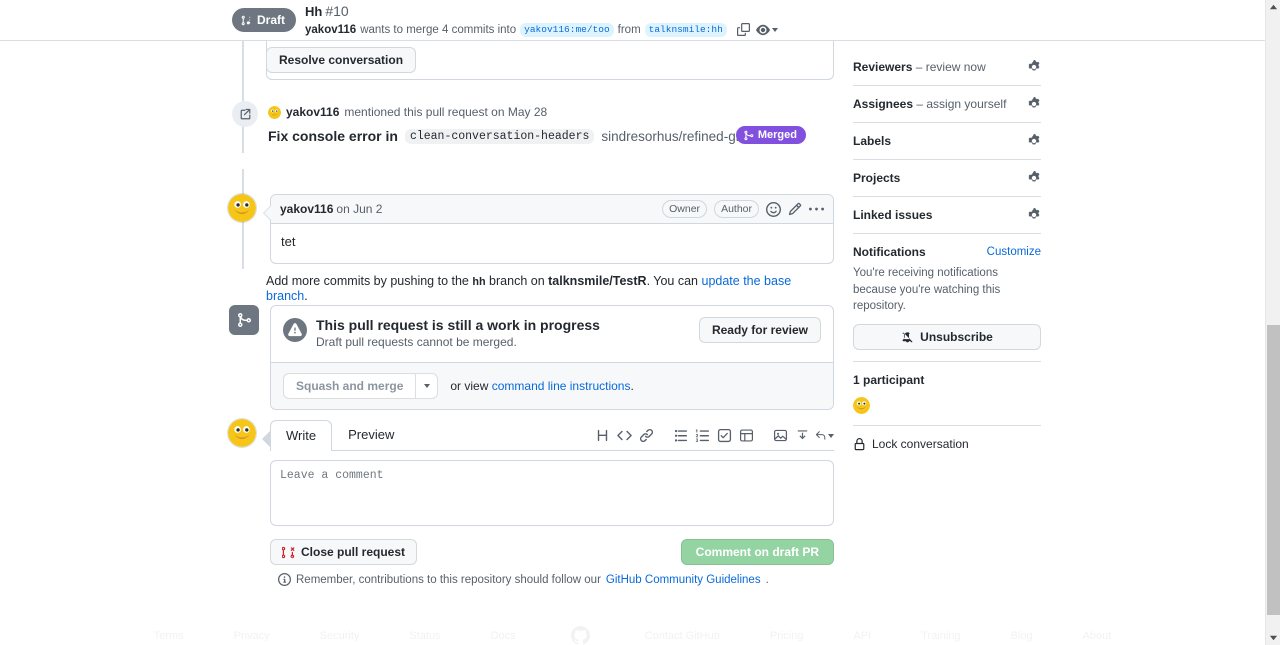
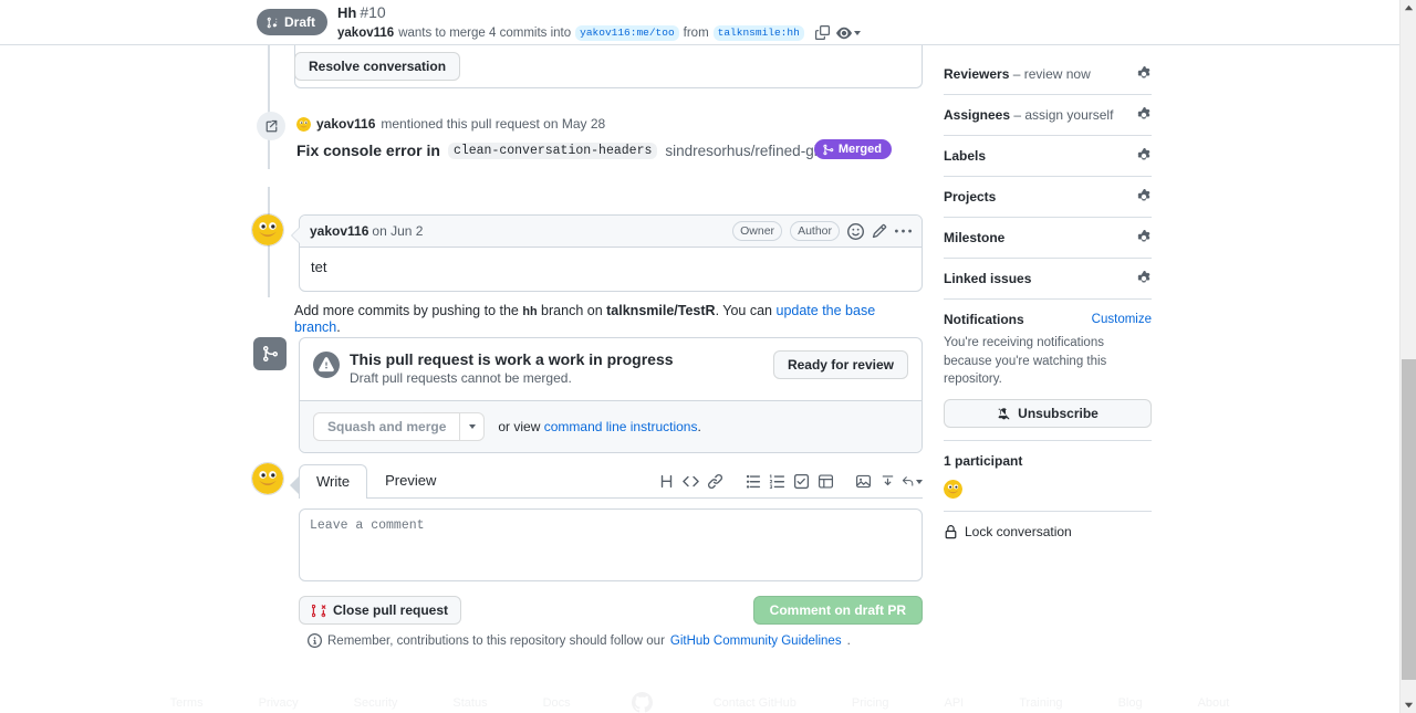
  Draft
  Hh #10
  yakov116
  wants to merge 4 commits into
  yakov116:me/too
  from
  talknsmile:hh
  Resolve conversation
  yakov116
  mentioned this pull request on May 28
  Fix console error in
  clean-conversation-headers
  Merged
  yakov116
  on Jun 2
  Owner
  Author
  tet
  Add more commits by pushing to the hh branch on talknsmile/TestR. You can update the base branch.
- This pull request is still a work in progress
+ This pull request is work a work in progress
  Draft pull requests cannot be merged.
  Ready for review
  Squash and merge
  or view command line instructions.
  Write
  Preview
  Leave a comment
  Close pull request
  Comment on draft PR
  Remember, contributions to this repository should follow our
  GitHub Community Guidelines
  .
  Reviewers – review now
  Assignees – assign yourself
  Labels
  Projects
+ Milestone
  Linked issues
  Notifications
  Customize
  You're receiving notifications because you're watching this repository.
  Unsubscribe
  1 participant
  Lock conversation
